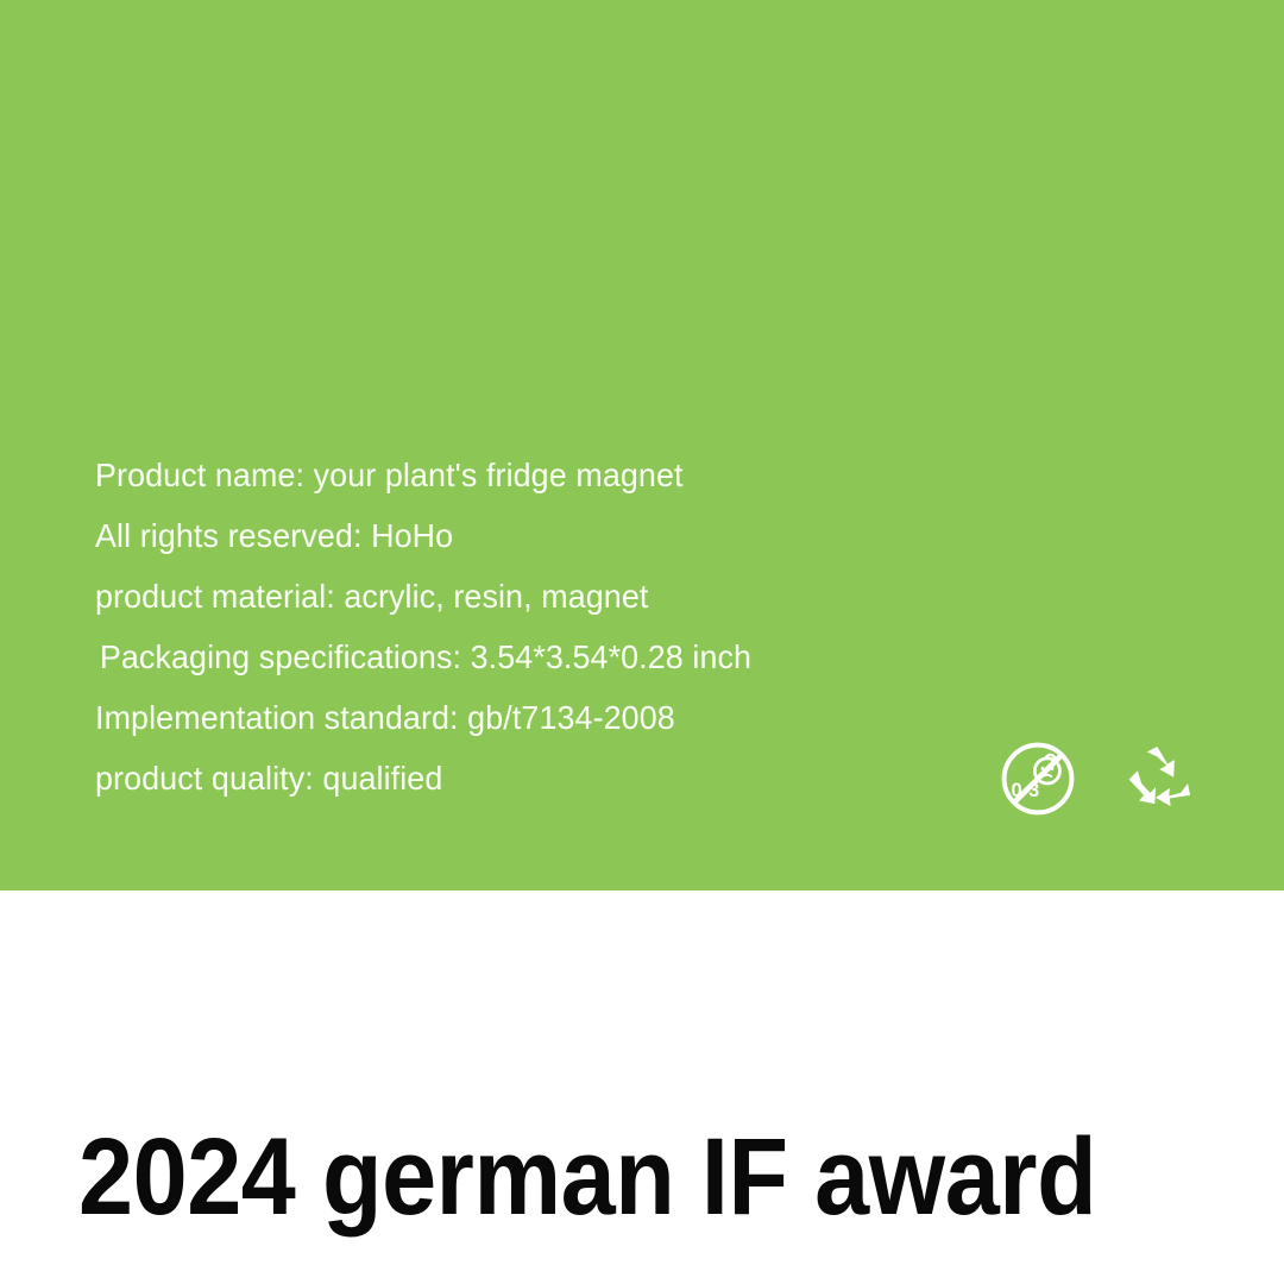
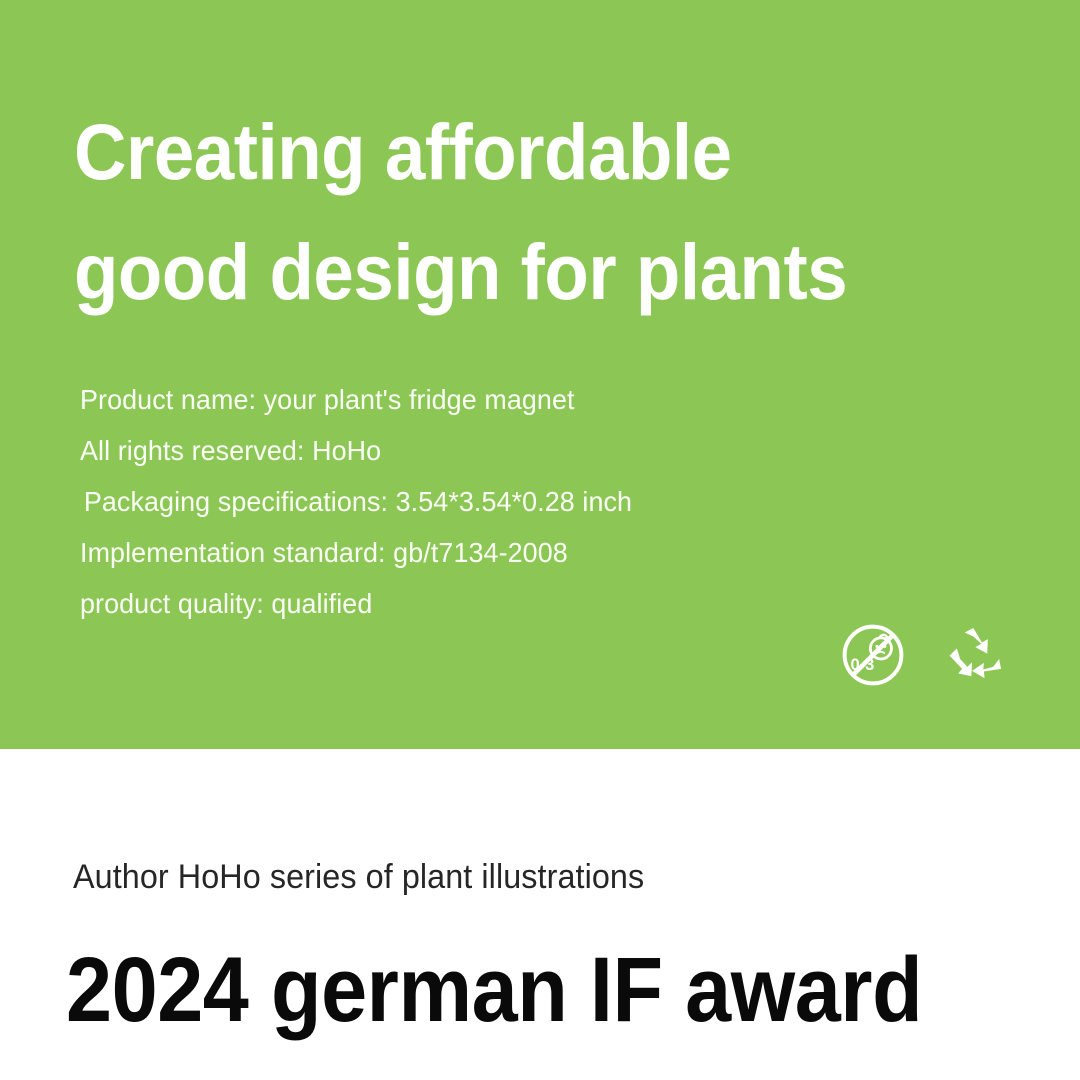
+ Creating affordable
+ good design for plants
  Product name: your plant's fridge magnet
  All rights reserved: HoHo
- product material: acrylic, resin, magnet
  Packaging specifications: 3.54*3.54*0.28 inch
  Implementation standard: gb/t7134-2008
  product quality: qualified
  0-3
+ Author HoHo series of plant illustrations
  2024 german IF award
